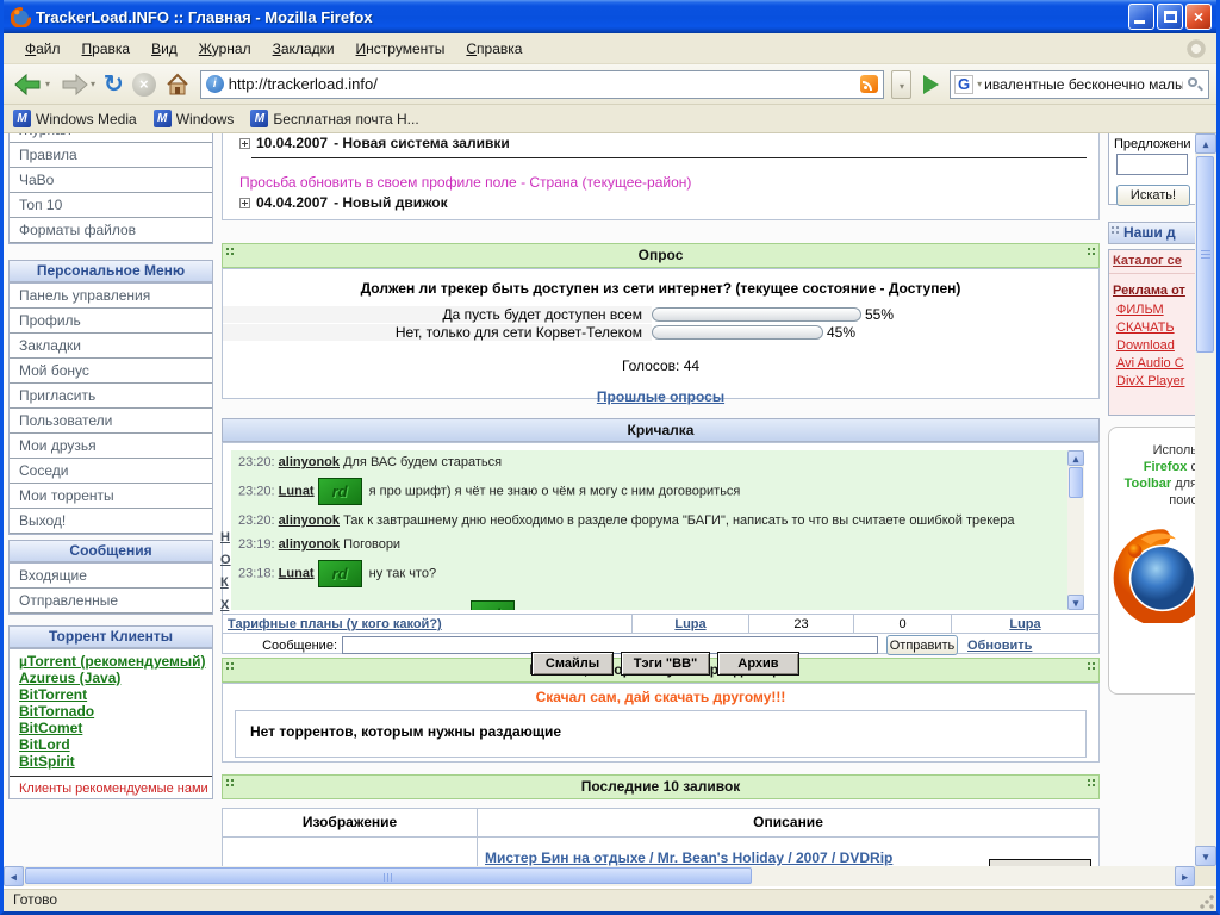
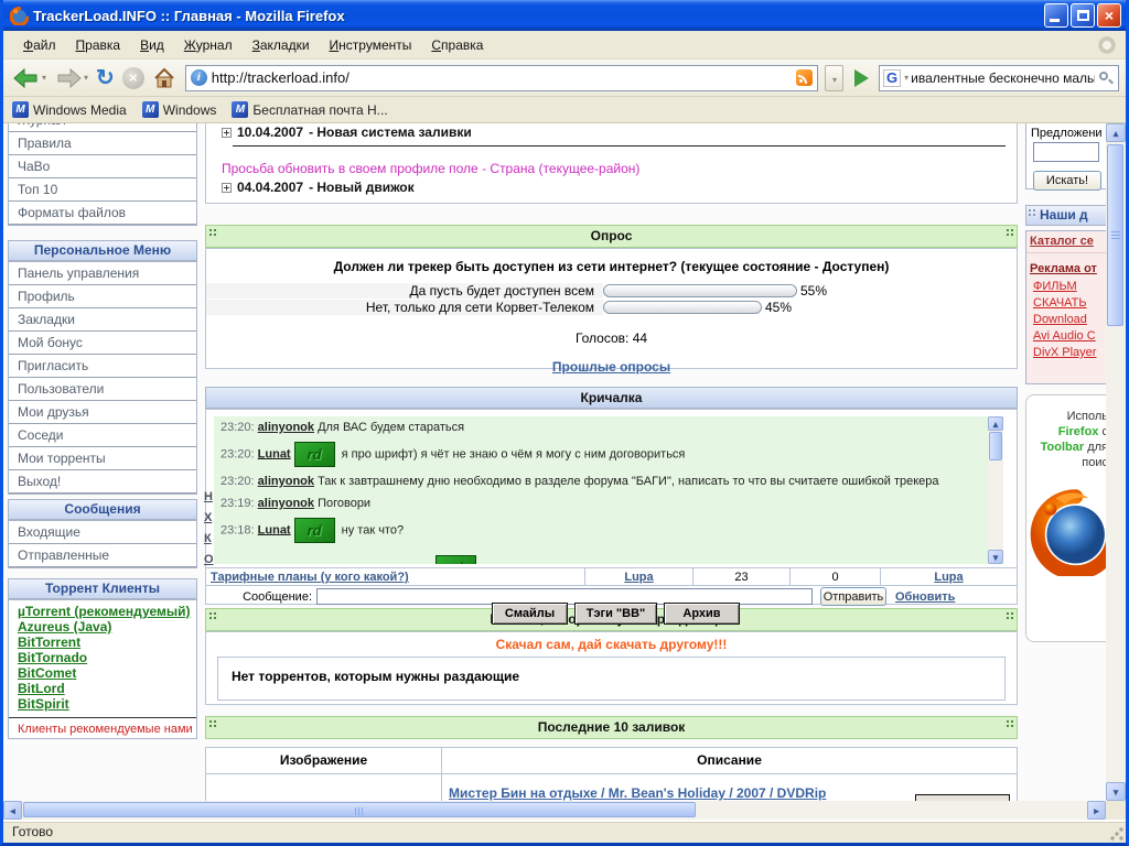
  TrackerLoad.INFO :: Главная - Mozilla Firefox
  ×
  Файл
  Правка
  Вид
  Журнал
  Закладки
  Инструменты
  Справка
  ▾
  ▾
  ↻
  ×
  i
  http://trackerload.info/
  ▾
  G
  ▾
  ивалентные бесконечно малы
  M
  Windows Media
  M
  Windows
  M
  Бесплатная почта Н...
  Правила
  ЧаВо
  Топ 10
  Форматы файлов
  Персональное Меню
  Панель управления
  Профиль
  Закладки
  Мой бонус
  Пригласить
  Пользователи
  Мои друзья
  Соседи
  Мои торренты
  Выход!
  Сообщения
  Входящие
  Отправленные
  Торрент Клиенты
  µTorrent (рекомендуемый)
  Azureus (Java)
  BitTorrent
  BitTornado
  BitComet
  BitLord
  BitSpirit
  Клиенты рекомендуемые нами
  10.04.2007
  - Новая система заливки
  Просьба обновить в своем профиле поле - Страна (текущее-район)
  04.04.2007
  - Новый движок
  Опрос
  Должен ли трекер быть доступен из сети интернет? (текущее состояние - Доступен)
  Да пусть будет доступен всем
  55%
  Нет, только для сети Корвет-Телеком
  45%
  Голосов: 44
  Прошлые опросы
  Кричалка
  23:20: alinyonok Для ВАС будем стараться
  23:20: Lunat rd я про шрифт) я чёт не знаю о чём я могу с ним договориться
  23:20: alinyonok Так к завтрашнему дню необходимо в разделе форума "БАГИ", написать то что вы считаете ошибкой трекера
  23:19: alinyonok Поговори
  23:18: Lunat rd ну так что?
  ▴
  ▾
  Тарифные планы (у кого какой?)
  Lupa
  23
  0
  Lupa
  Сообщение:
  Отправить
  Обновить
  Н
- О
+ Х
  К
- Х
+ О
  Смайлы
  Тэги "BB"
  Архив
  Скачал сам, дай скачать другому!!!
  Нет торрентов, которым нужны раздающие
  Последние 10 заливок
  Изображение
  Описание
  Мистер Бин на отдыхе / Mr. Bean's Holiday / 2007 / DVDRip
  Предложени
  Искать!
  Наши д
  Каталог се
  Реклама от
  ФИЛЬМ
  СКАЧАТЬ
  Download
  Avi Audio C
  DivX Player
  Испол
  Firefox
  Toolbar дл
  пои
  ▴
  ▾
  ◂
  ▸
  Готово
